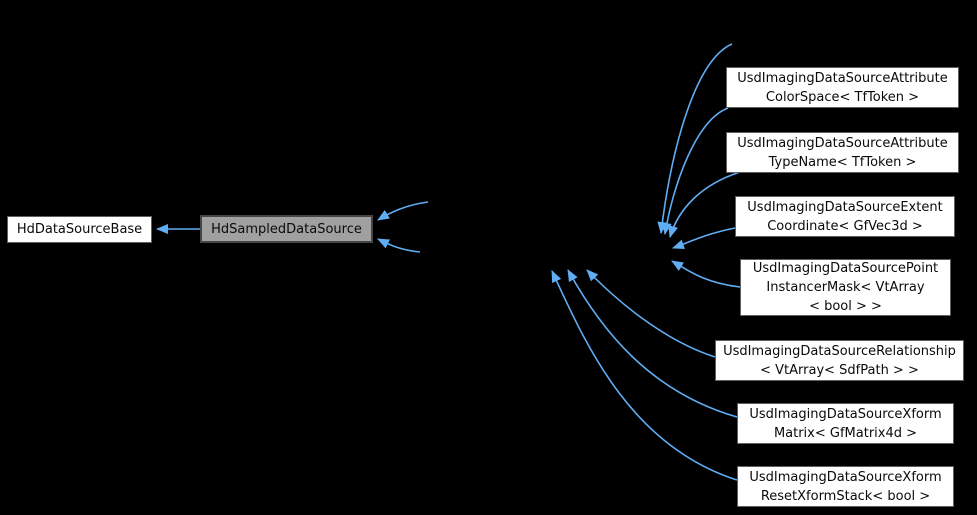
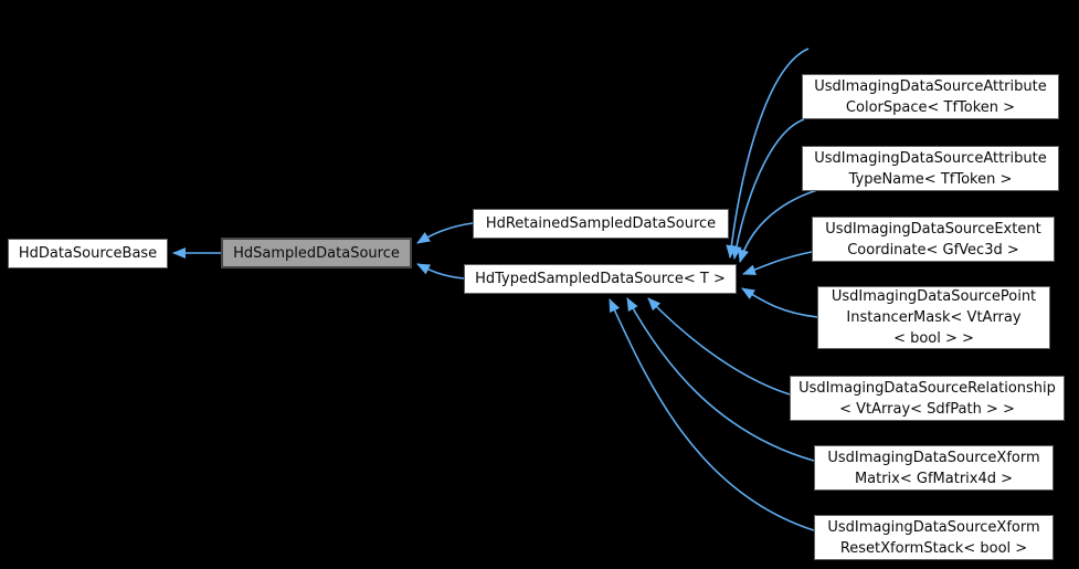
  HdDataSourceBase
  HdSampledDataSource
+ HdRetainedSampledDataSource
+ HdTypedSampledDataSource< T >
  UsdImagingDataSourceAttribute
  ColorSpace< TfToken >
  UsdImagingDataSourceAttribute
  TypeName< TfToken >
  UsdImagingDataSourceExtent
  Coordinate< GfVec3d >
  UsdImagingDataSourcePoint
  InstancerMask< VtArray
  < bool > >
  UsdImagingDataSourceRelationship
  < VtArray< SdfPath > >
  UsdImagingDataSourceXform
  Matrix< GfMatrix4d >
  UsdImagingDataSourceXform
  ResetXformStack< bool >
